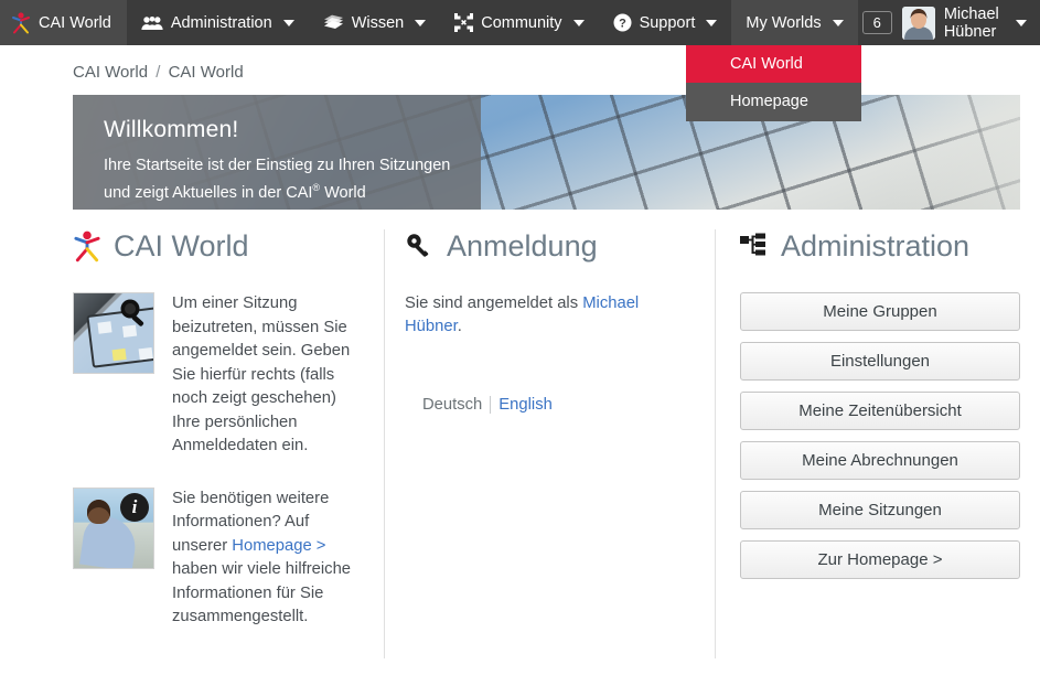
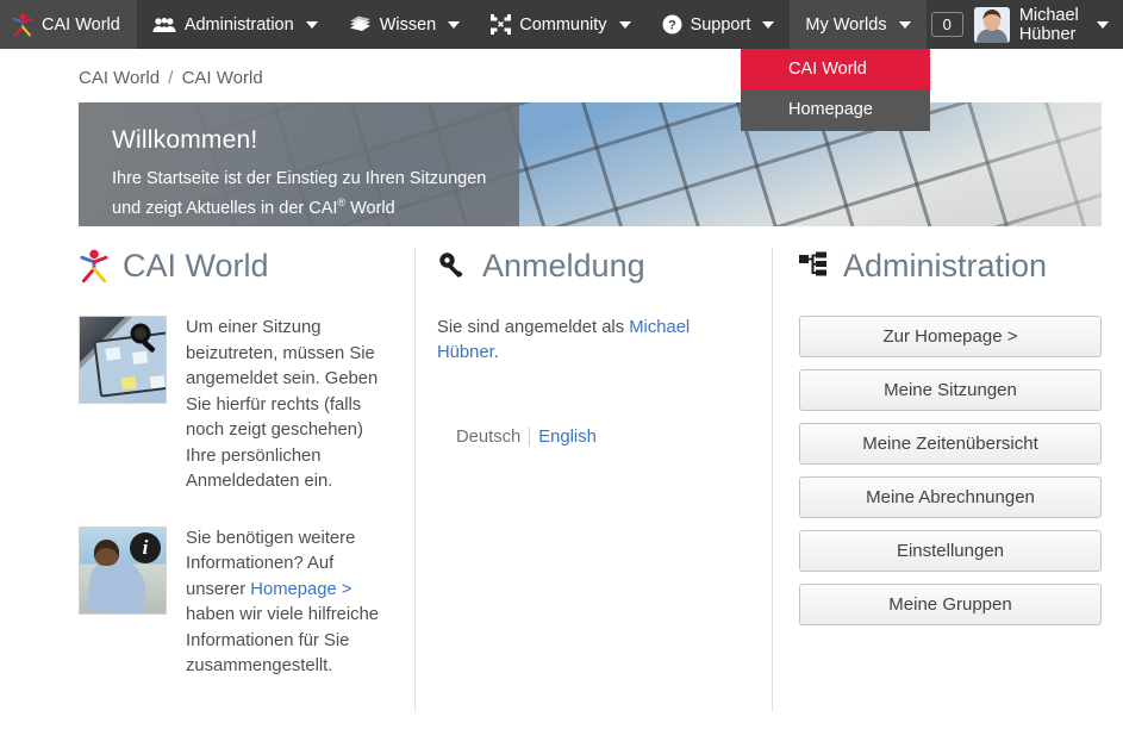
  CAI World
  Administration
  Wissen
  Community
  ?
  Support
  My Worlds
- 6
+ 0
  Michael Hübner
  CAI World
  Homepage
  CAI World / CAI World
  Willkommen!
  Ihre Startseite ist der Einstieg zu Ihren Sitzungen
  und zeigt Aktuelles in der CAI® World
  CAI World
  Um einer Sitzung beizutreten, müssen Sie angemeldet sein. Geben Sie hierfür rechts (falls noch zeigt geschehen) Ihre persönlichen Anmeldedaten ein.
  i
  Sie benötigen weitere Informationen? Auf unserer Homepage > haben wir viele hilfreiche Informationen für Sie zusammengestellt.
  Anmeldung
  Sie sind angemeldet als Michael Hübner.
  Deutsch
  English
  Administration
- Meine Gruppen
+ Zur Homepage >
- Einstellungen
+ Meine Sitzungen
  Meine Zeitenübersicht
  Meine Abrechnungen
- Meine Sitzungen
+ Einstellungen
- Zur Homepage >
+ Meine Gruppen
